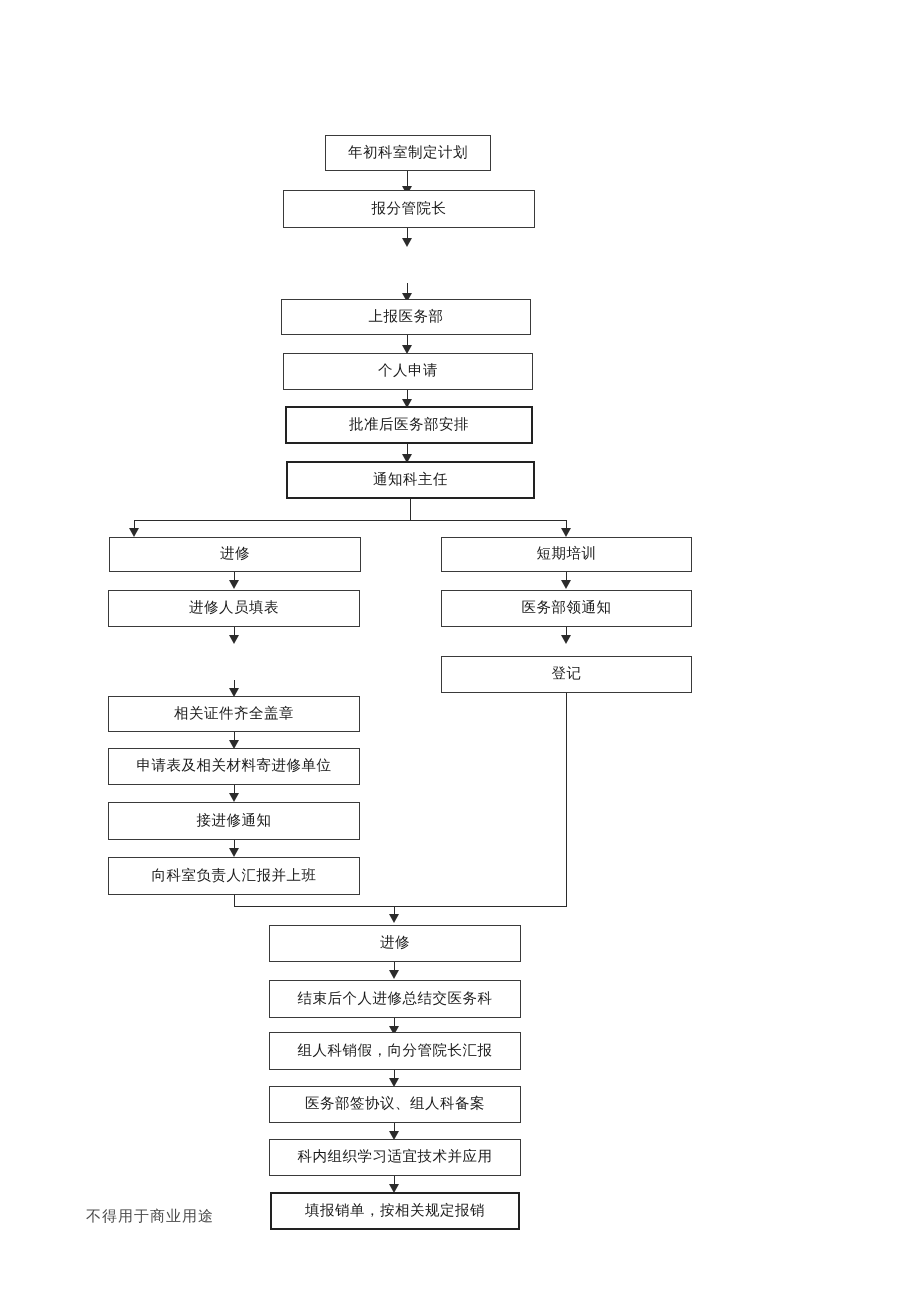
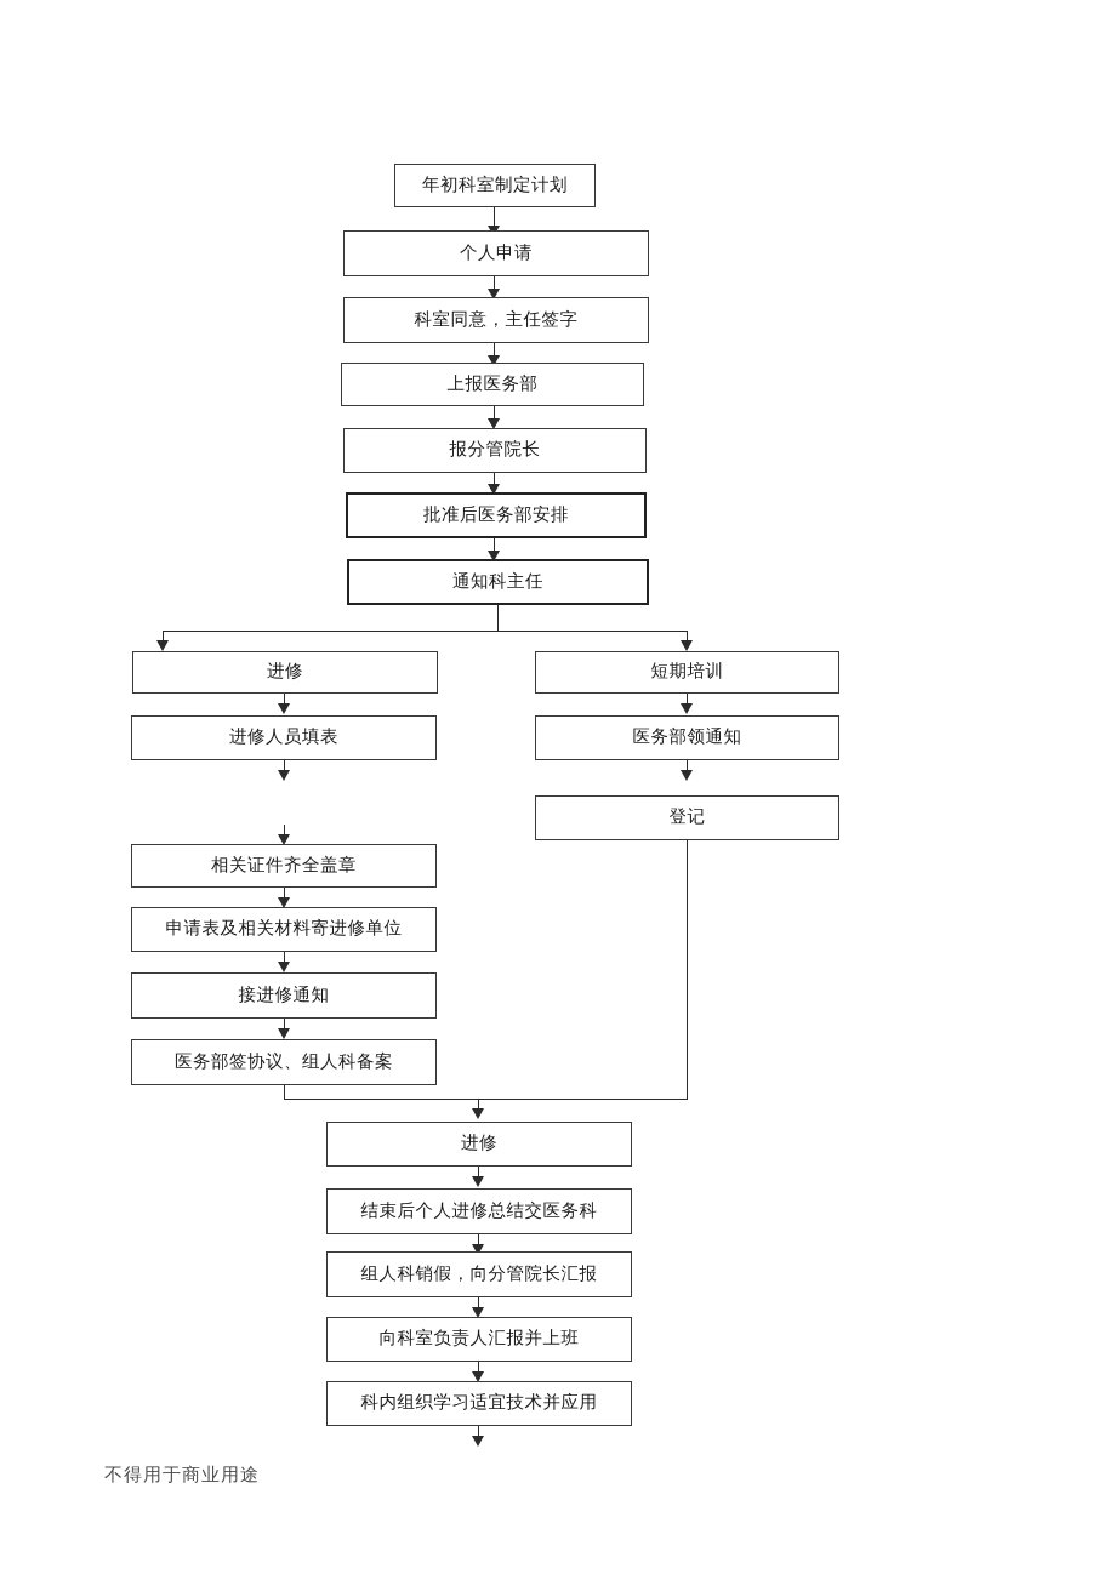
  年初科室制定计划
- 报分管院长
+ 个人申请
+ 科室同意，主任签字
  上报医务部
- 个人申请
+ 报分管院长
  批准后医务部安排
  通知科主任
  进修
  进修人员填表
  相关证件齐全盖章
  申请表及相关材料寄进修单位
  接进修通知
- 向科室负责人汇报并上班
+ 医务部签协议、组人科备案
  短期培训
  医务部领通知
  登记
  进修
  结束后个人进修总结交医务科
  组人科销假，向分管院长汇报
- 医务部签协议、组人科备案
+ 向科室负责人汇报并上班
  科内组织学习适宜技术并应用
- 填报销单，按相关规定报销
  不得用于商业用途
